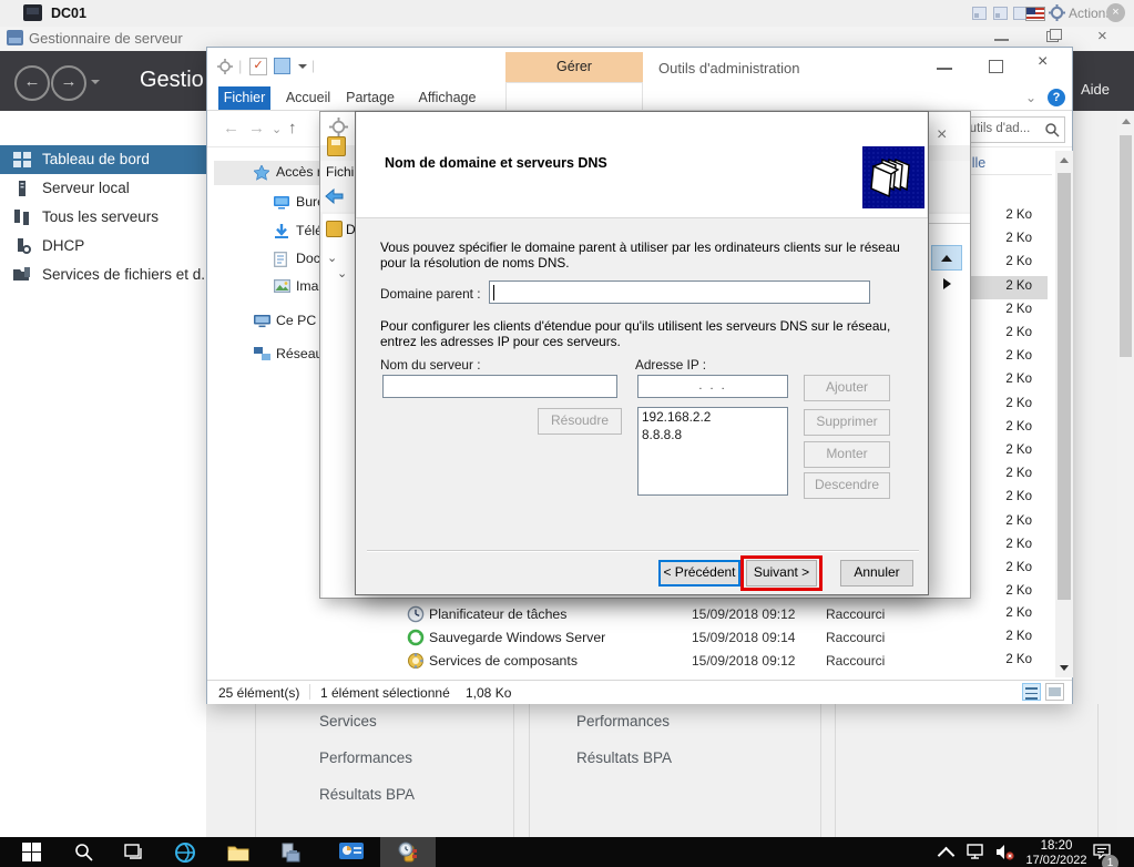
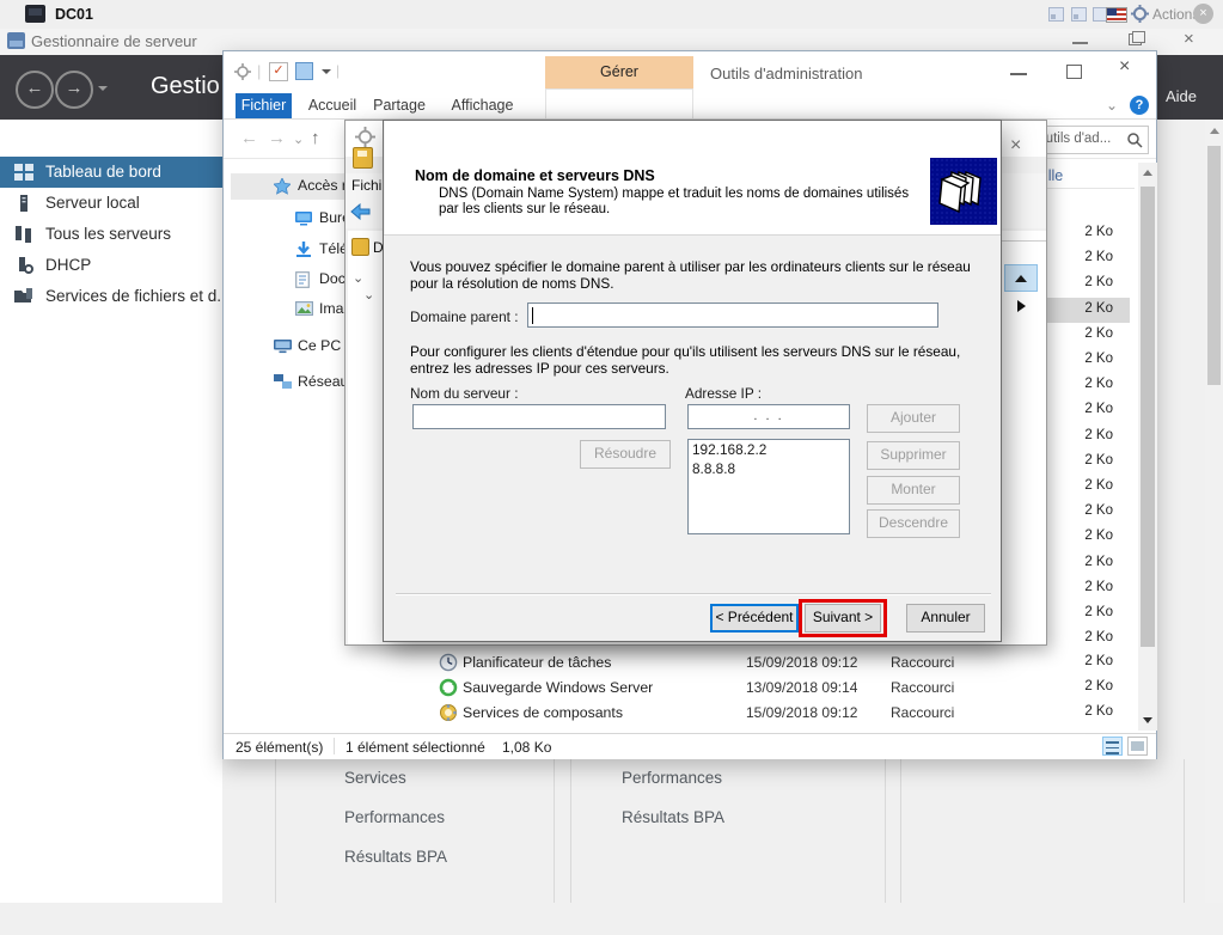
  DC01
  Action
  ×
  Gestionnaire de serveur
  ×
  ←
  →
  Gestio
  Aide
  Tableau de bord
  Serveur local
  Tous les serveurs
  DHCP
  Services de fichiers et d.
  Services
  Performances
  Résultats BPA
  Performances
  Résultats BPA
  |
  ✓
  |
  Gérer
  Outils d'administration
  ×
  Fichier
  Accueil
  Partage
  Affichage
  ⌄
  ?
  ←
  →
  ⌄
  ↑
  utils d'ad...
  Ce PC
  Résea
  2 Ko
  2 Ko
  2 Ko
  2 Ko
  2 Ko
  2 Ko
  2 Ko
  2 Ko
  2 Ko
  2 Ko
  2 Ko
  2 Ko
  2 Ko
  2 Ko
  2 Ko
  2 Ko
  2 Ko
  Planificateur de tâches
  15/09/2018 09:12
  Raccourci
  2 Ko
  Sauvegarde Windows Server
- 15/09/2018 09:14
+ 13/09/2018 09:14
  Raccourci
  2 Ko
  Services de composants
  15/09/2018 09:12
  Raccourci
  2 Ko
  25 élément(s)
  1 élément sélectionné
  1,08 Ko
  ×
  Fichi
  D
  ⌄
  ⌄
  Nom de domaine et serveurs DNS
+ DNS (Domain Name System) mappe et traduit les noms de domaines utilisés par les clients sur le réseau.
  Vous pouvez spécifier le domaine parent à utiliser par les ordinateurs clients sur le réseau pour la résolution de noms DNS.
  Domaine parent :
  Pour configurer les clients d'étendue pour qu'ils utilisent les serveurs DNS sur le réseau, entrez les adresses IP pour ces serveurs.
  Nom du serveur :
  Adresse IP :
  . . .
  Ajouter
  Résoudre
  192.168.2.2
  8.8.8.8
  Supprimer
  Monter
  Descendre
  < Précédent
  Suivant >
  Annuler
- 18:20
- 17/02/2022
- 1
